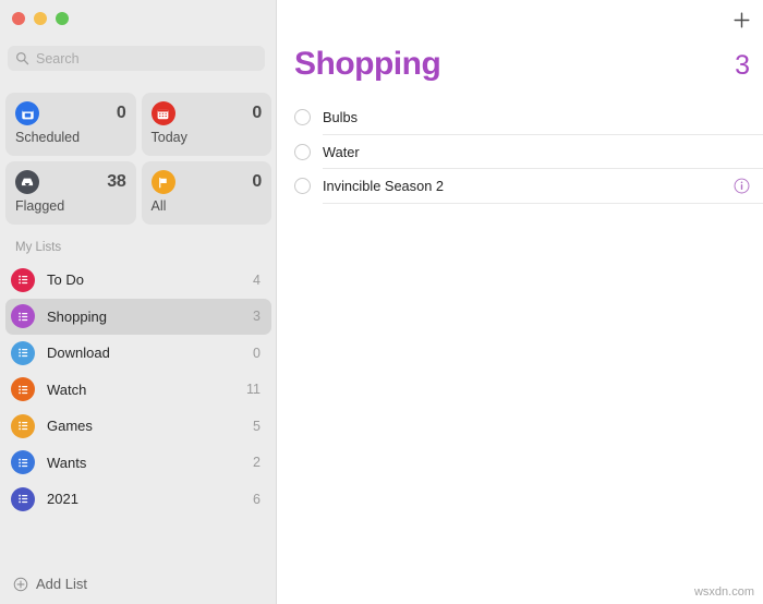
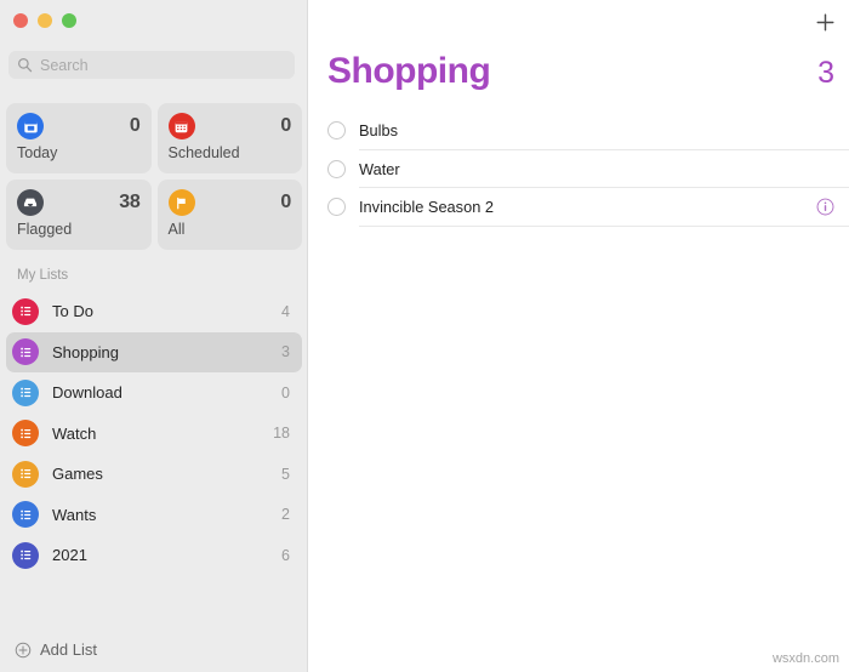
  Search
  0
- Scheduled
+ Today
  0
- Today
+ Scheduled
  38
  Flagged
  0
  All
  My Lists
  To Do
  4
  Shopping
  3
  Download
  0
  Watch
- 11
+ 18
  Games
  5
  Wants
  2
  2021
  6
  Add List
  Shopping
  3
  Bulbs
  Water
  Invincible Season 2
  wsxdn.com
